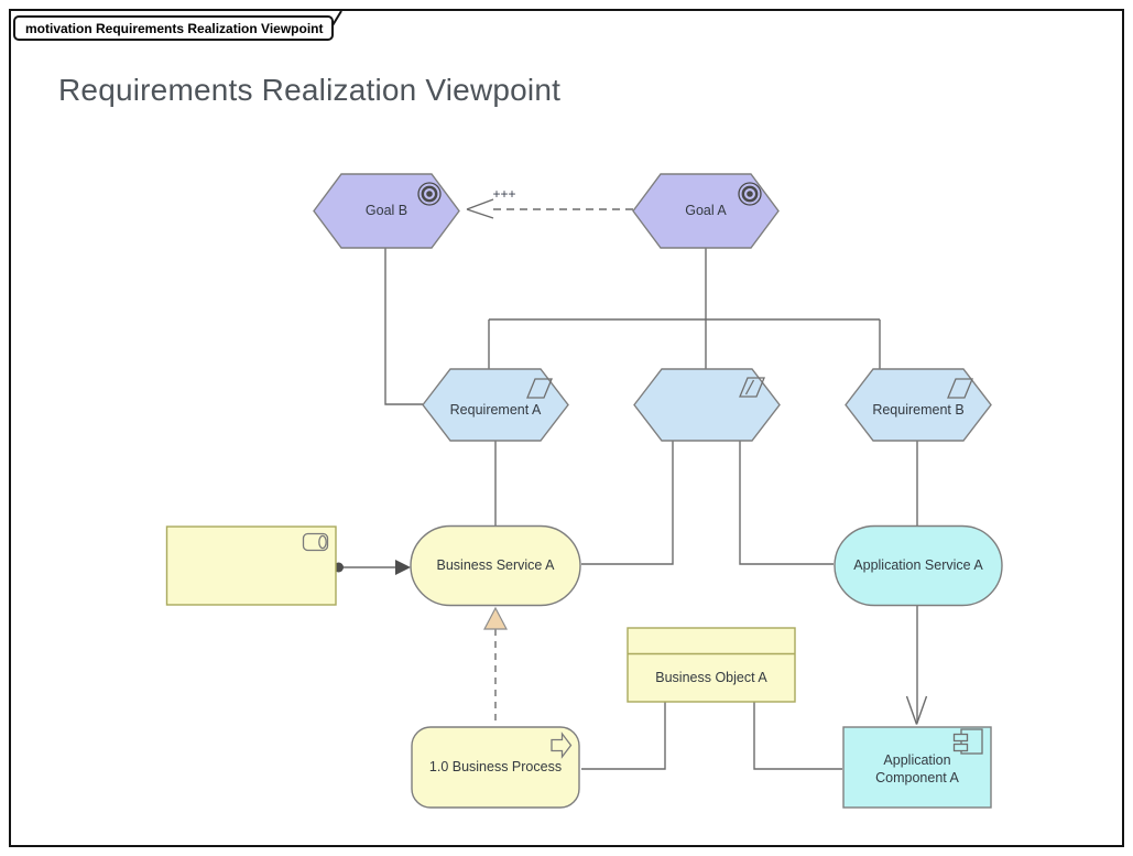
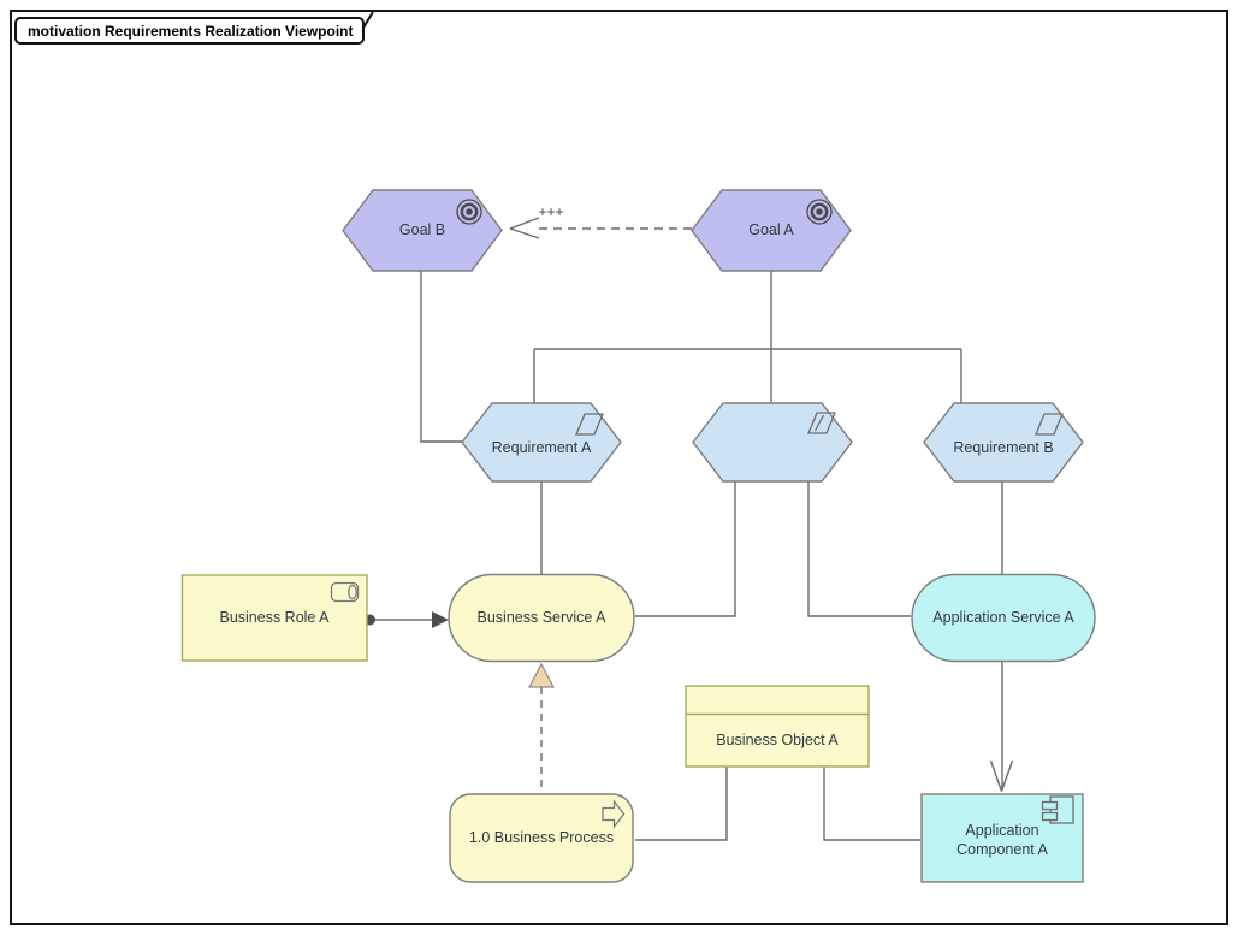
  motivation Requirements Realization Viewpoint
- Requirements Realization Viewpoint
  Goal B
  Goal A
  Requirement A
  Requirement B
+ Business Role A
  Business Service A
  Application Service A
  Business Object A
  1.0 Business Process
  Application Component A
  +++
